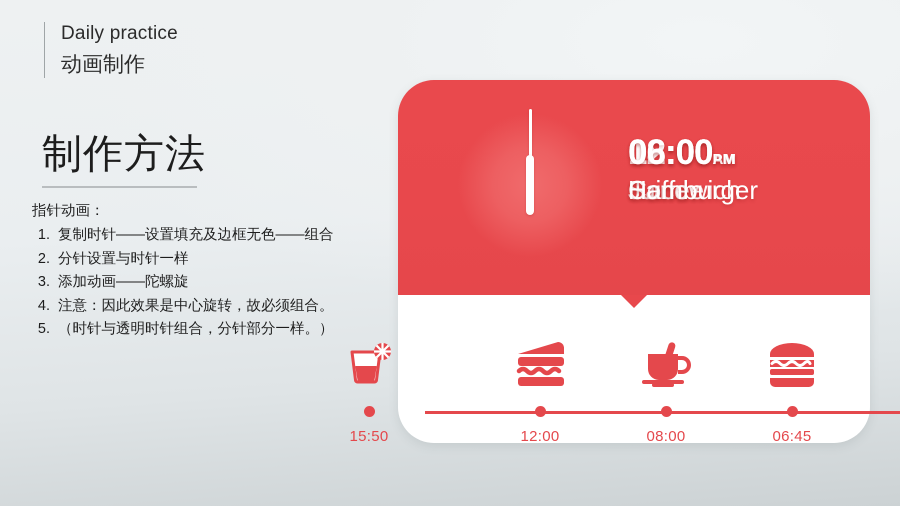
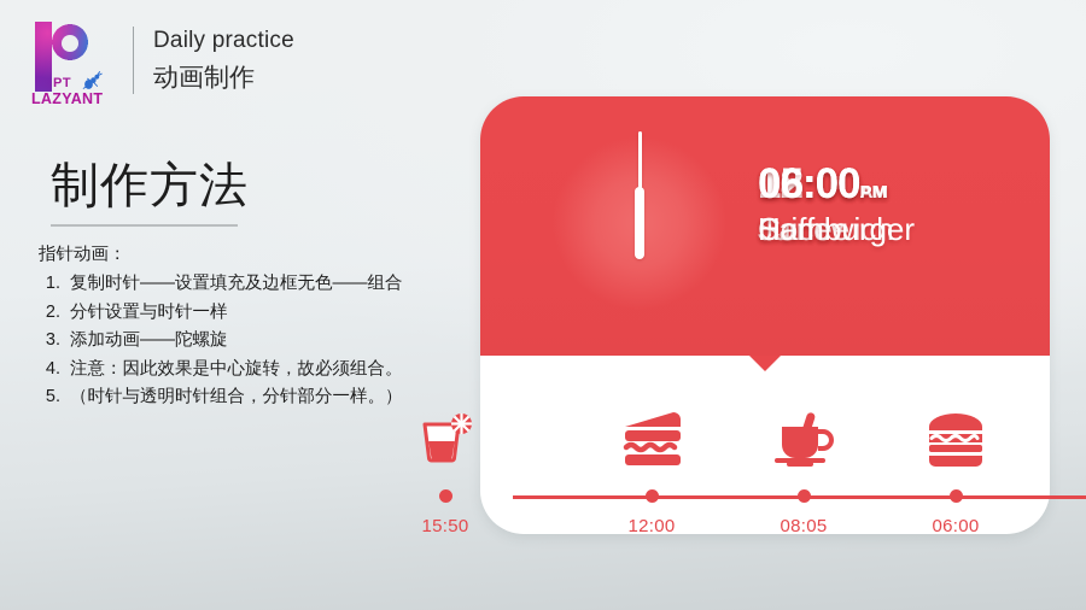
+ PT
+ LAZYANT
  Daily practice
  动画制作
  制作方法
  指针动画：
  复制时针——设置填充及边框无色——组合
  分针设置与时针一样
  添加动画——陀螺旋
  注意：因此效果是中心旋转，故必须组合。
  （时针与透明时针组合，分针部分一样。）
+ 15:00PM
  Juice
  12:00AM
  Sandwich
  08:00AM
  Coffee
  06:00PM
  Hamburger
  15:50
  12:00
- 08:00
+ 08:05
- 06:45
+ 06:00
